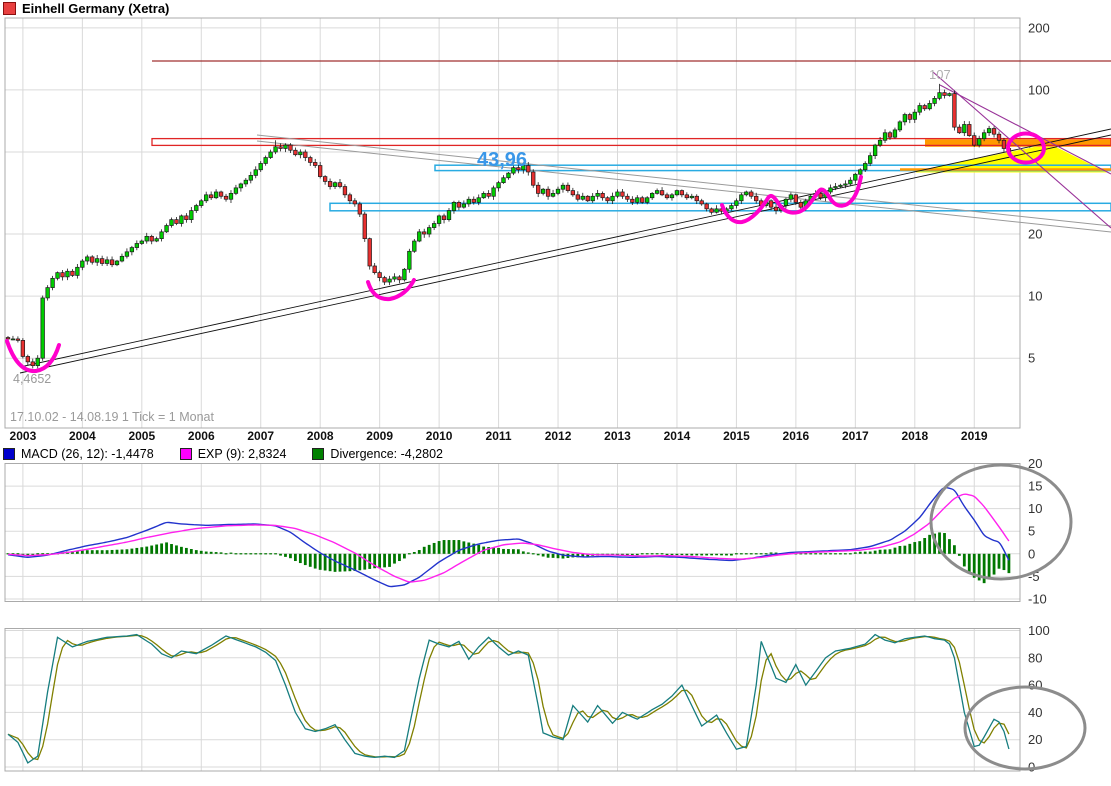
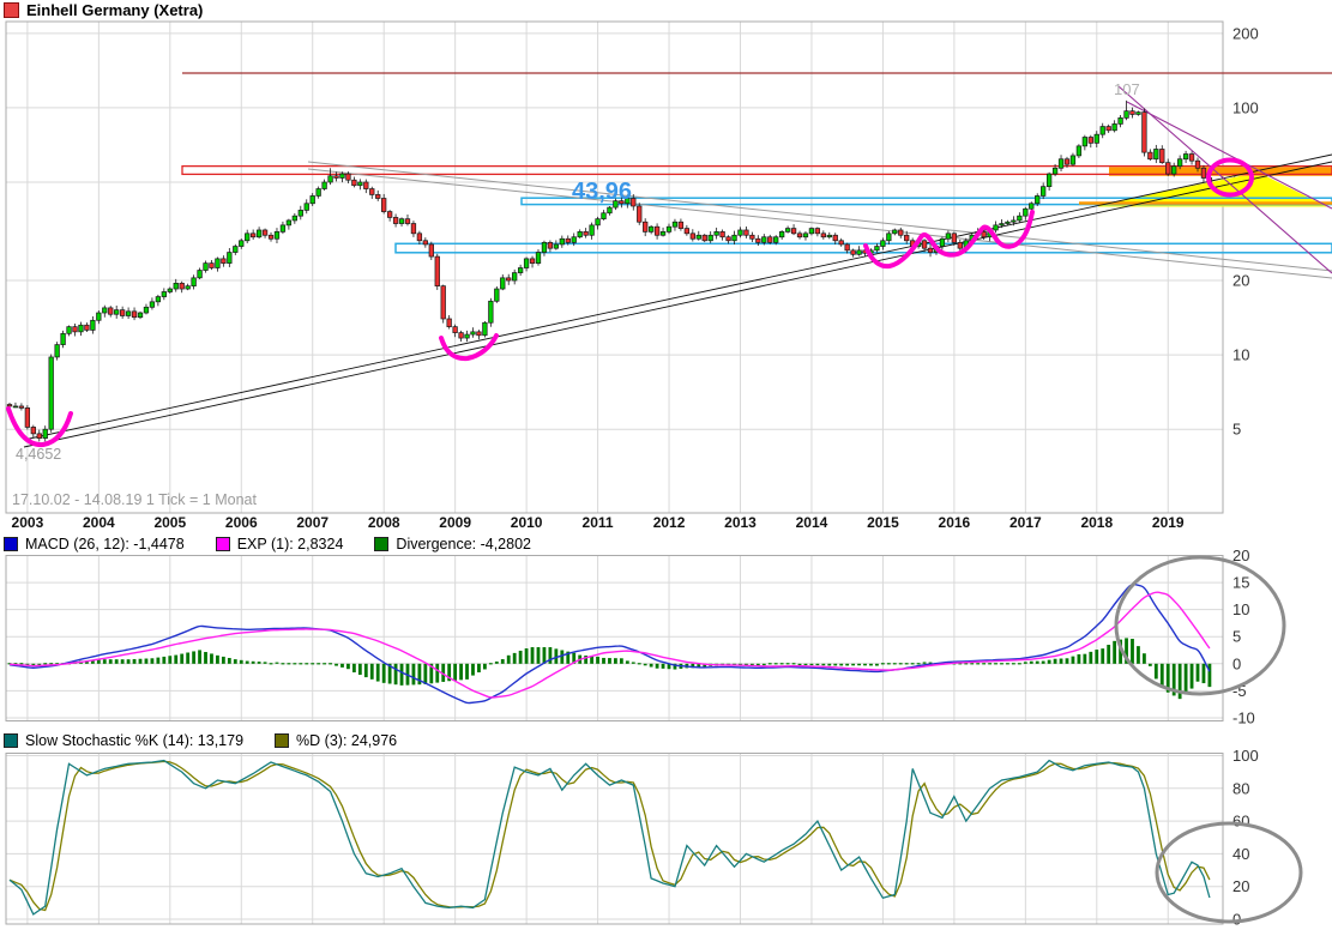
  Einhell Germany (Xetra)
  200
  100
  20
  10
  5
  2003
  2004
  2005
  2006
  2007
  2008
  2009
  2010
  2011
  2012
  2013
  2014
  2015
  2016
  2017
  2018
  2019
  43,96
  107
  4,4652
  17.10.02 - 14.08.19 1 Tick = 1 Monat
  20
  15
  10
  5
  0
  -5
  -10
  100
  80
  60
  40
  20
  0
  MACD (26, 12): -1,4478
- EXP (9): 2,8324
+ EXP (1): 2,8324
  Divergence: -4,2802
+ Slow Stochastic %K (14): 13,179
+ %D (3): 24,976
